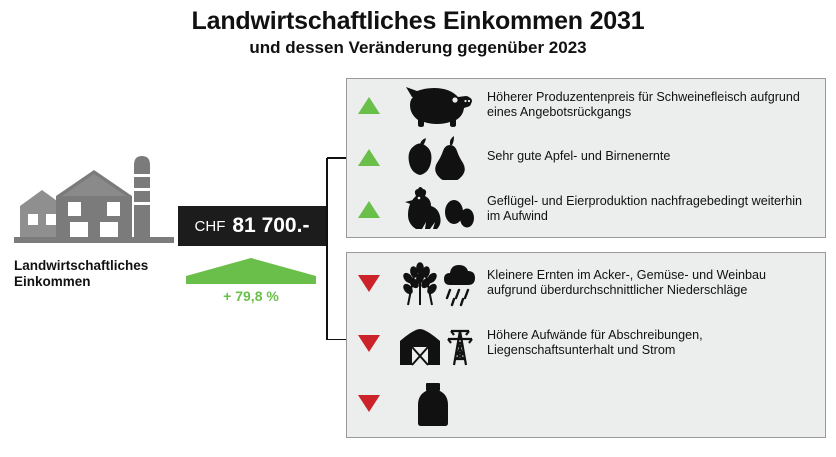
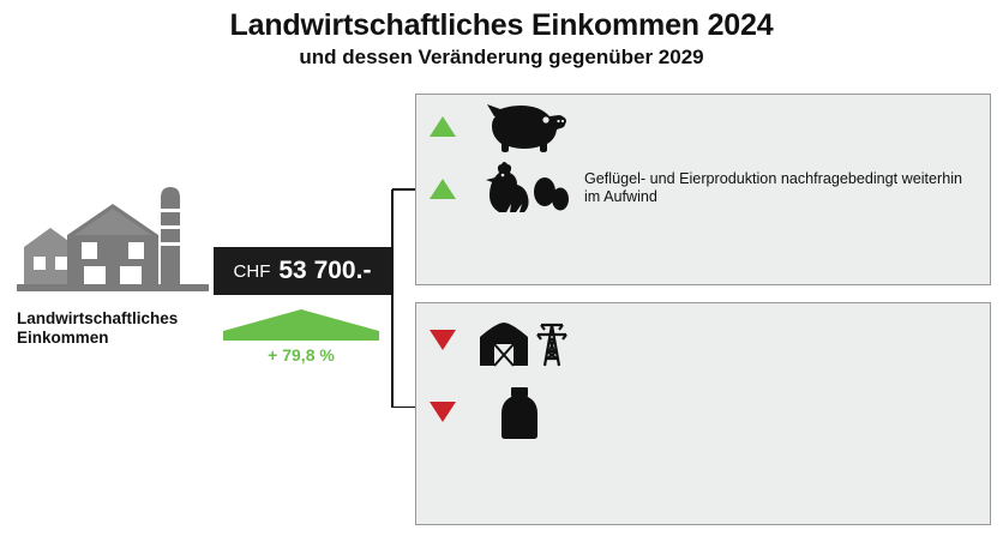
- Landwirtschaftliches Einkommen 2031
+ Landwirtschaftliches Einkommen 2024
- und dessen Veränderung gegenüber 2023
+ und dessen Veränderung gegenüber 2029
  Landwirtschaftliches Einkommen
  CHF
- 81 700.-
+ 53 700.-
  + 79,8 %
- Höherer Produzentenpreis für Schweinefleisch aufgrund eines Angebotsrückgangs
- Sehr gute Apfel- und Birnenernte
  Geflügel- und Eierproduktion nachfragebedingt weiterhin im Aufwind
- Kleinere Ernten im Acker-, Gemüse- und Weinbau aufgrund überdurchschnittlicher Niederschläge
- Höhere Aufwände für Abschreibungen, Liegenschaftsunterhalt und Strom
